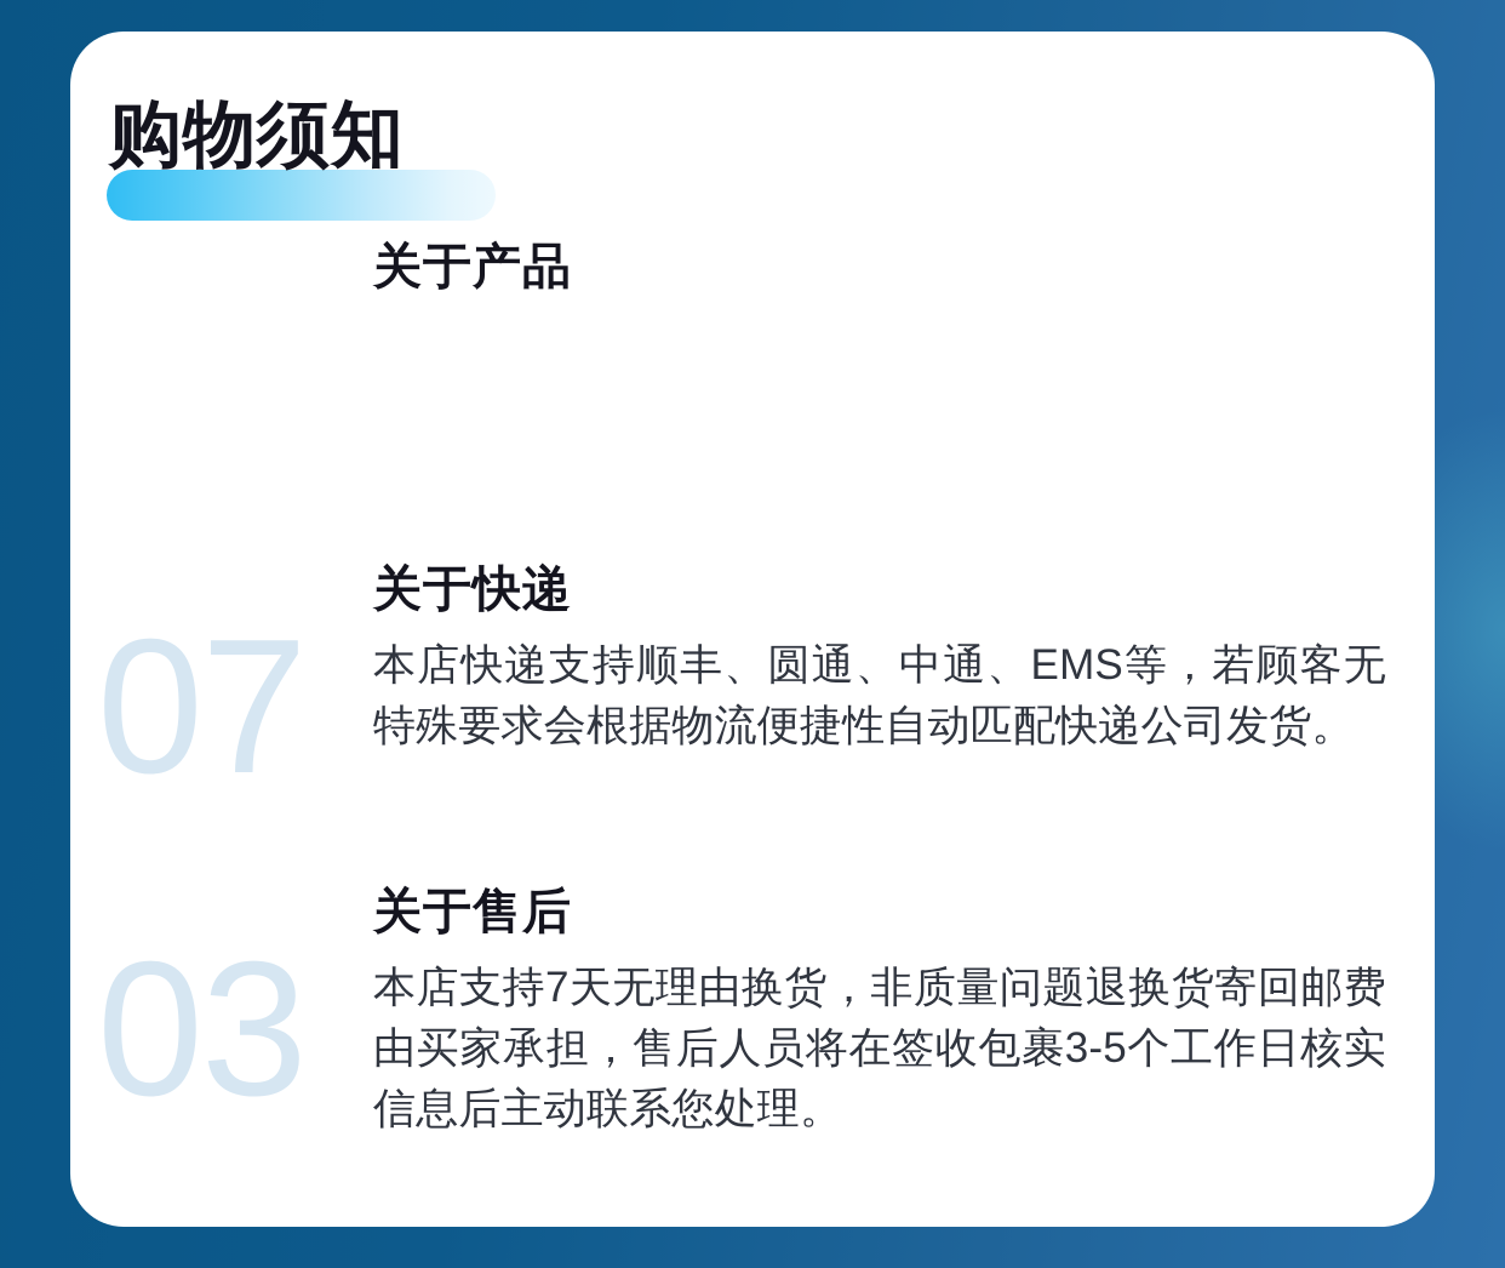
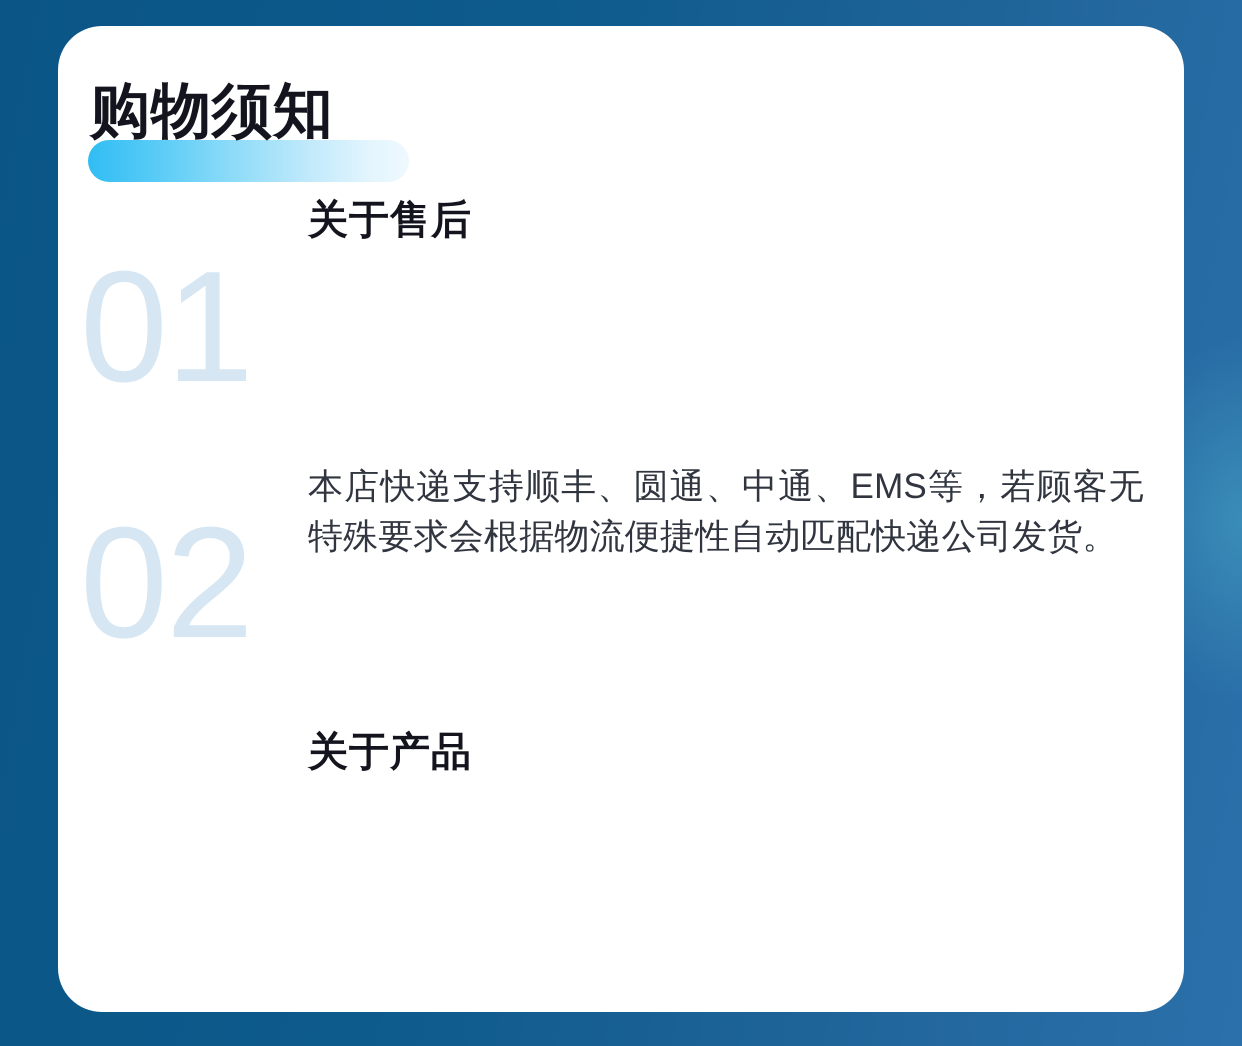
  购物须知
+ 01
- 关于产品
+ 关于售后
- 07
+ 02
- 关于快递
  本店快递支持顺丰、圆通、中通、EMS等，若顾客无特殊要求会根据物流便捷性自动匹配快递公司发货。
- 03
- 关于售后
+ 关于产品
- 本店支持7天无理由换货，非质量问题退换货寄回邮费由买家承担，售后人员将在签收包裹3-5个工作日核实信息后主动联系您处理。
